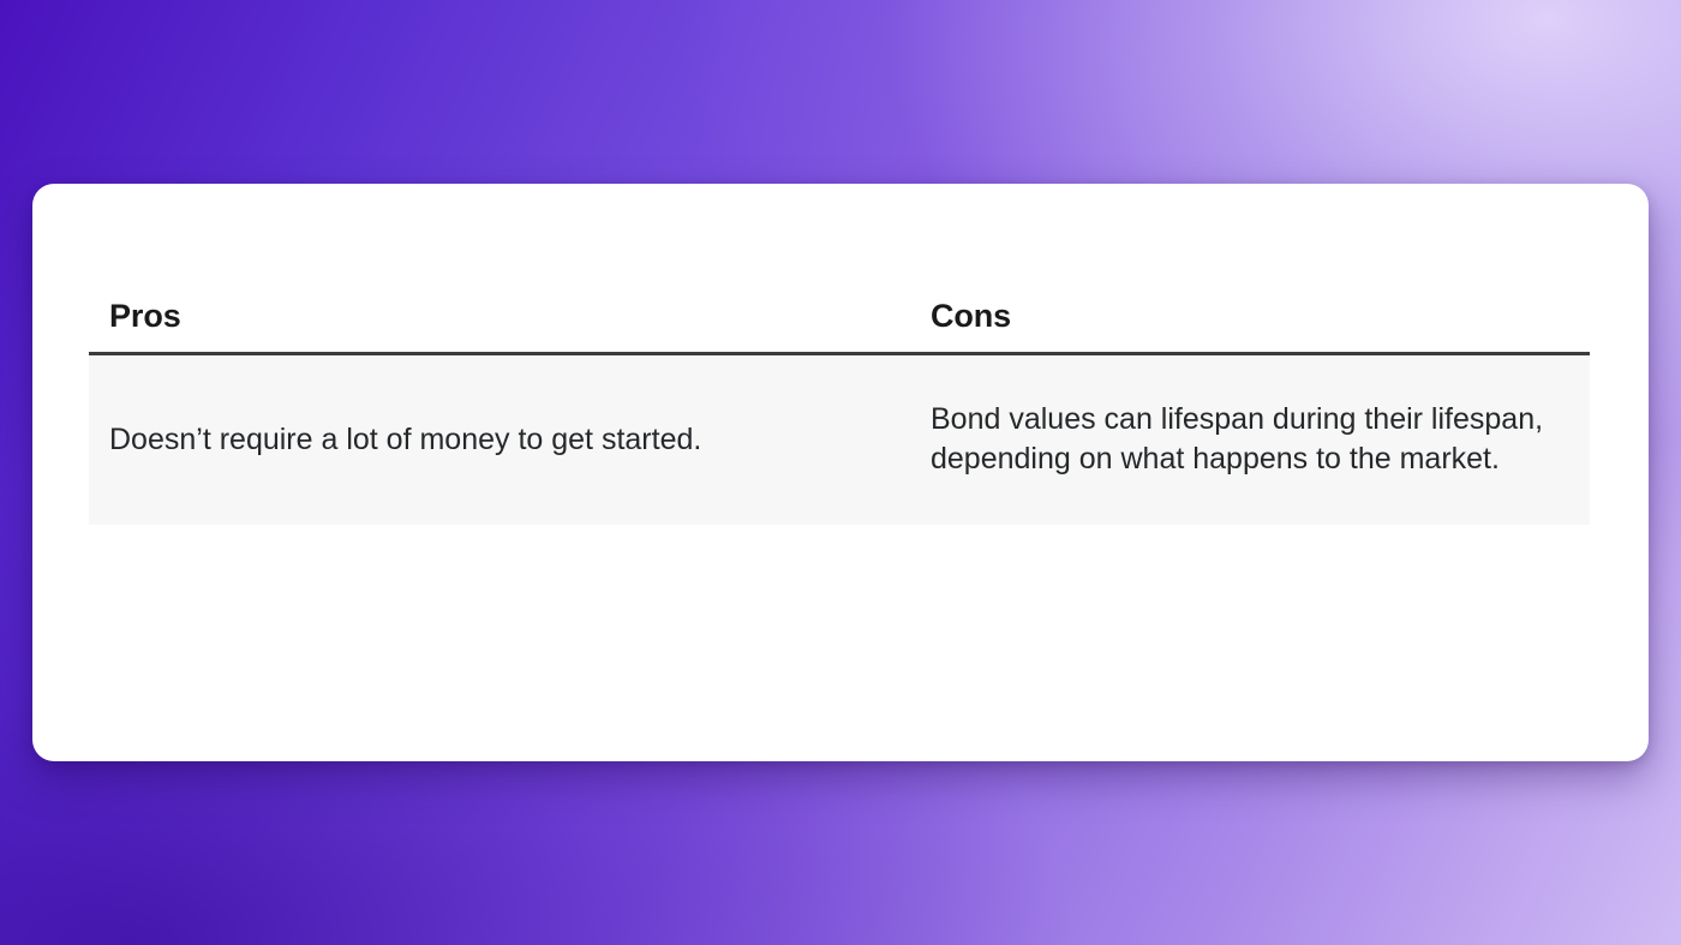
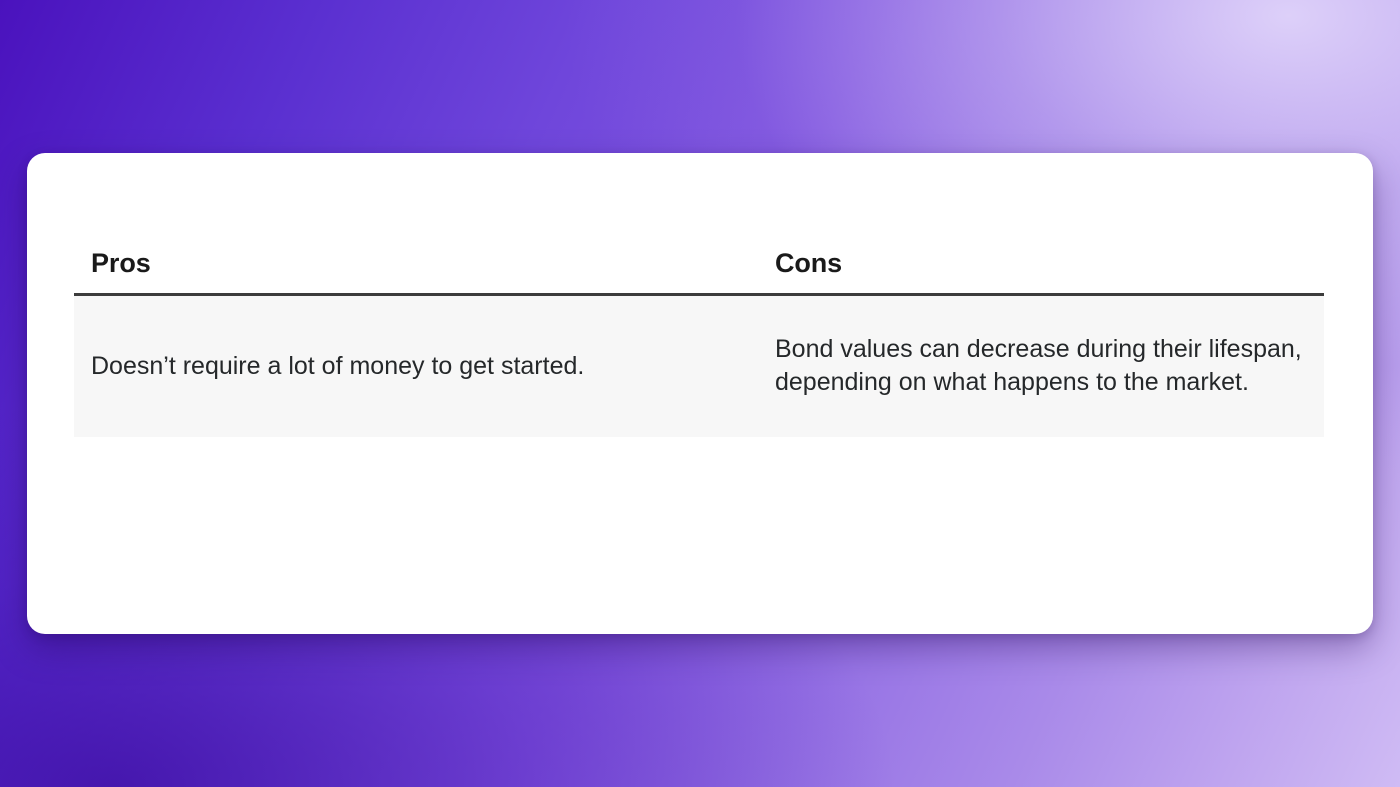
  Pros	Cons
- Doesn’t require a lot of money to get started.	Bond values can lifespan during their lifespan, depending on what happens to the market.
+ Doesn’t require a lot of money to get started.	Bond values can decrease during their lifespan, depending on what happens to the market.
